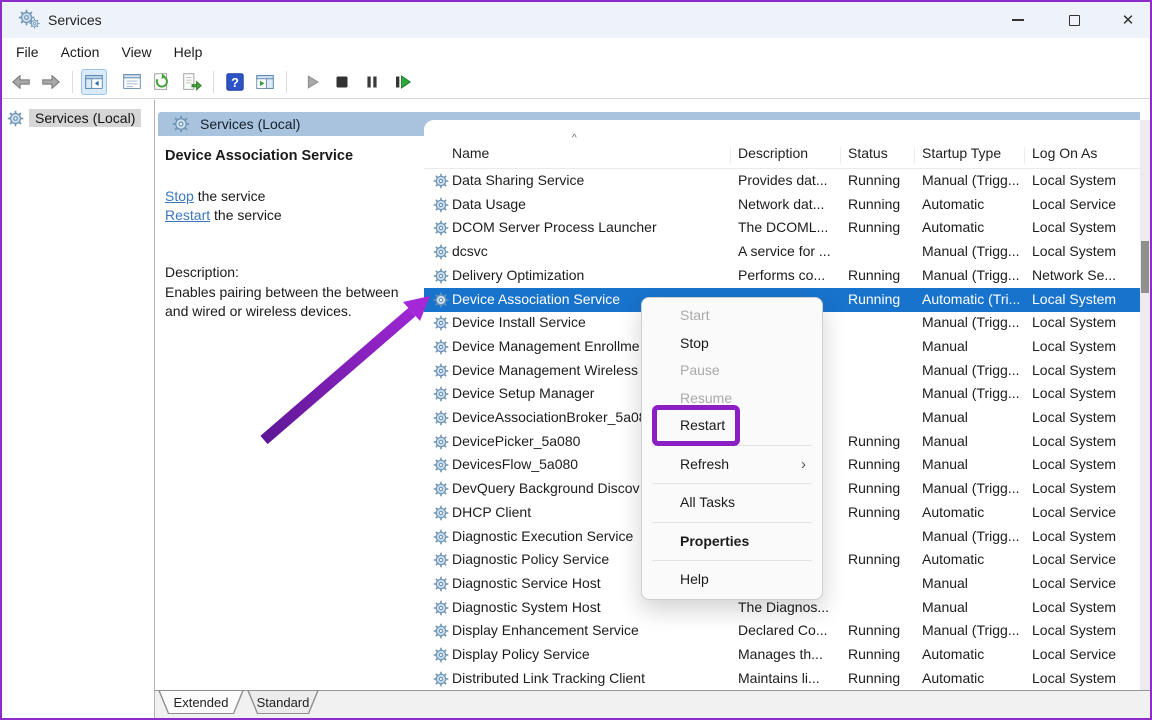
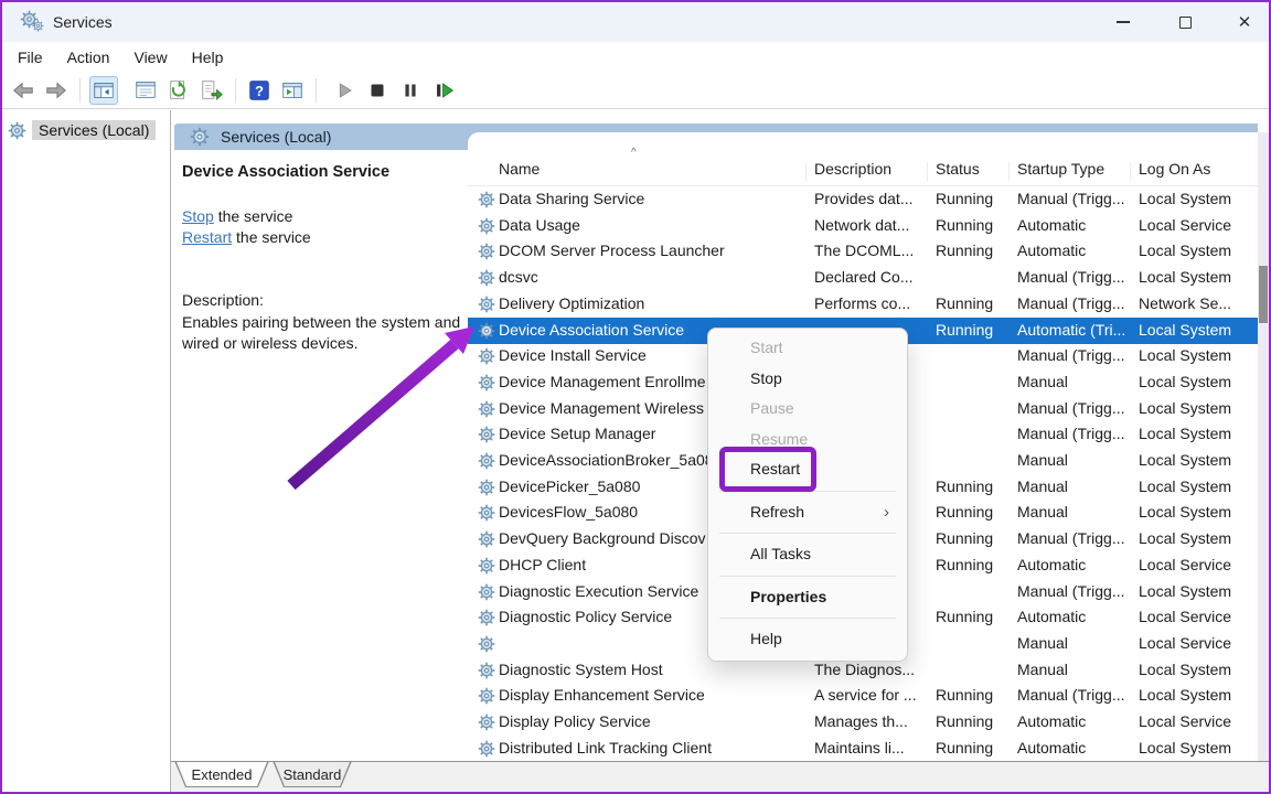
  Services
  ✕
  File
  Action
  View
  Help
  ?
  Services (Local)
  Services (Local)
  Device Association Service
  Stop the service
  Restart the service
  Description:
- Enables pairing between the between and wired or wireless devices.
+ Enables pairing between the system and wired or wireless devices.
  ^
  Name
  Description
  Status
  Startup Type
  Log On As
  Data Sharing Service
  Provides dat...
  Running
  Manual (Trigg...
  Local System
  Data Usage
  Network dat...
  Running
  Automatic
  Local Service
  DCOM Server Process Launcher
  The DCOML...
  Running
  Automatic
  Local System
  dcsvc
- A service for ...
+ Declared Co...
  Manual (Trigg...
  Local System
  Delivery Optimization
  Performs co...
  Running
  Manual (Trigg...
  Network Se...
  Device Association Service
  Running
  Automatic (Tri...
  Local System
  Device Install Service
  Manual (Trigg...
  Local System
  Device Management Enrollme
  Manual
  Local System
  Device Management Wireless
  Manual (Trigg...
  Local System
  Device Setup Manager
  Manual (Trigg...
  Local System
  DeviceAssociationBroker_5a0
  Manual
  Local System
  DevicePicker_5a080
  Running
  Manual
  Local System
  DevicesFlow_5a080
  Running
  Manual
  Local System
  DevQuery Background Discov
  Running
  Manual (Trigg...
  Local System
  DHCP Client
  Running
  Automatic
  Local Service
  Diagnostic Execution Service
  Manual (Trigg...
  Local System
  Diagnostic Policy Service
  Running
  Automatic
  Local Service
- Diagnostic Service Host
  Manual
  Local Service
  Diagnostic System Host
  The Diagnos...
  Manual
  Local System
  Display Enhancement Service
- Declared Co...
+ A service for ...
  Running
  Manual (Trigg...
  Local System
  Display Policy Service
  Manages th...
  Running
  Automatic
  Local Service
  Distributed Link Tracking Client
  Maintains li...
  Running
  Automatic
  Local System
  Extended
  Standard
  Start
  Stop
  Pause
  Resume
  Restart
  Refresh
  ›
  All Tasks
  Properties
  Help
